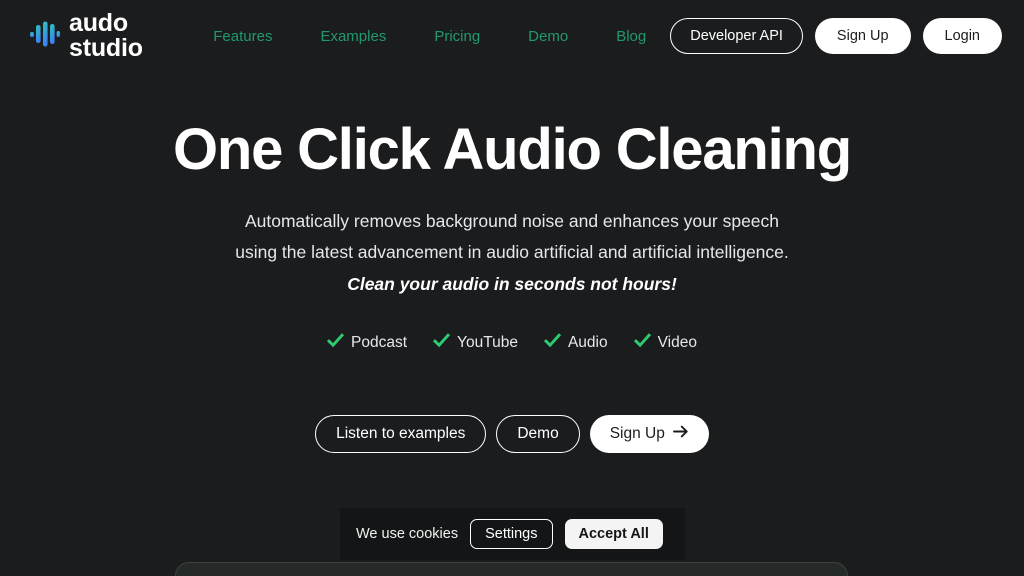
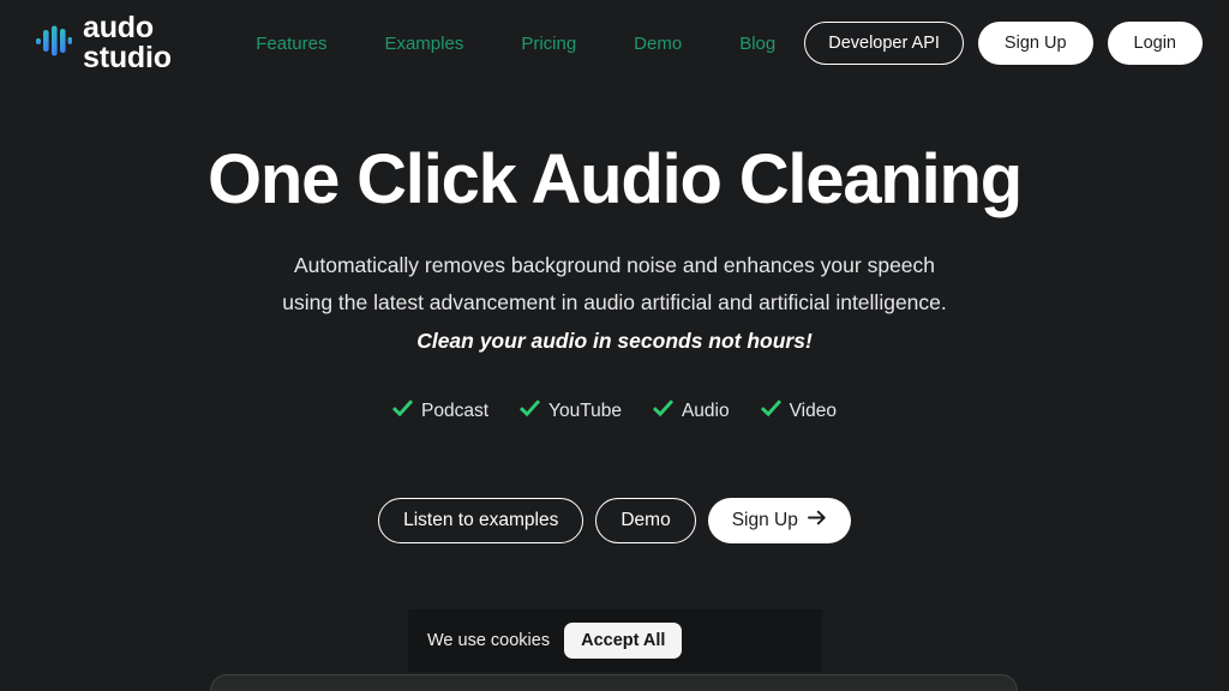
  audo studio
  Features
  Examples
  Pricing
  Demo
  Blog
  Developer API
  Sign Up
  Login
  One Click Audio Cleaning
  Automatically removes background noise and enhances your speech using the latest advancement in audio artificial and artificial intelligence. Clean your audio in seconds not hours!
  Podcast
  YouTube
  Audio
  Video
  Listen to examples
  Demo
  Sign Up
  We use cookies
- Settings
  Accept All
